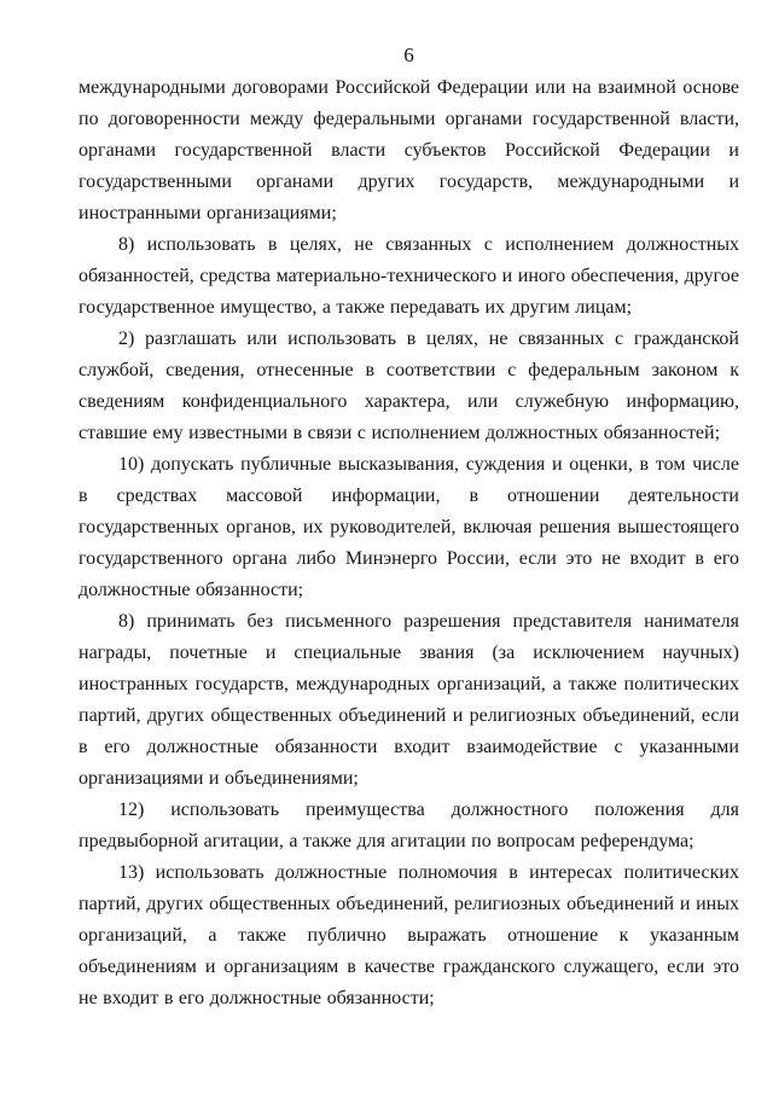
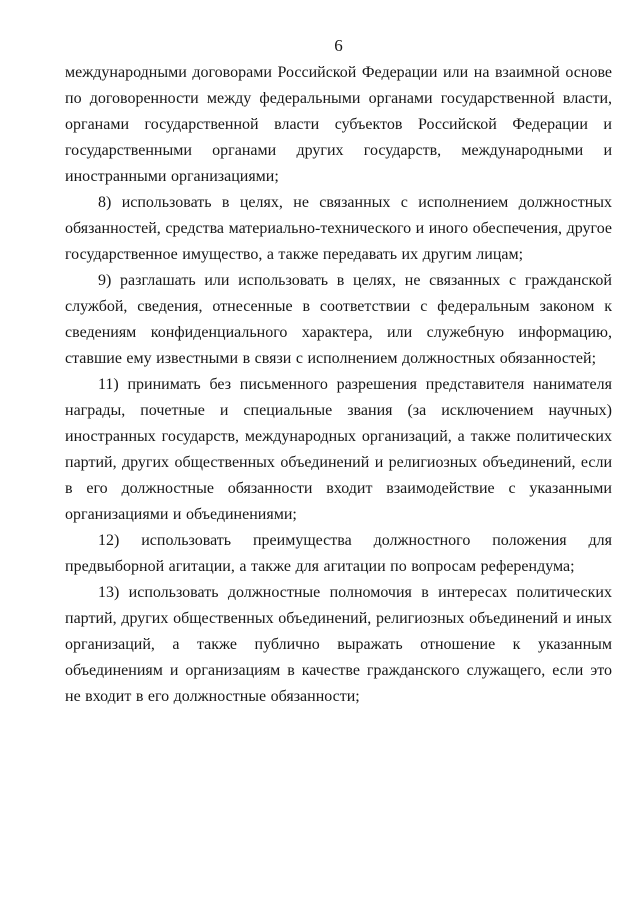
  6
  международными договорами Российской Федерации или на взаимной основе по договоренности между федеральными органами государственной власти, органами государственной власти субъектов Российской Федерации и государственными органами других государств, международными и иностранными организациями;
  8) использовать в целях, не связанных с исполнением должностных обязанностей, средства материально-технического и иного обеспечения, другое государственное имущество, а также передавать их другим лицам;
- 2) разглашать или использовать в целях, не связанных с гражданской службой, сведения, отнесенные в соответствии с федеральным законом к сведениям конфиденциального характера, или служебную информацию, ставшие ему известными в связи с исполнением должностных обязанностей;
+ 9) разглашать или использовать в целях, не связанных с гражданской службой, сведения, отнесенные в соответствии с федеральным законом к сведениям конфиденциального характера, или служебную информацию, ставшие ему известными в связи с исполнением должностных обязанностей;
- 10) допускать публичные высказывания, суждения и оценки, в том числе в средствах массовой информации, в отношении деятельности государственных органов, их руководителей, включая решения вышестоящего государственного органа либо Минэнерго России, если это не входит в его должностные обязанности;
- 8) принимать без письменного разрешения представителя нанимателя награды, почетные и специальные звания (за исключением научных) иностранных государств, международных организаций, а также политических партий, других общественных объединений и религиозных объединений, если в его должностные обязанности входит взаимодействие с указанными организациями и объединениями;
+ 11) принимать без письменного разрешения представителя нанимателя награды, почетные и специальные звания (за исключением научных) иностранных государств, международных организаций, а также политических партий, других общественных объединений и религиозных объединений, если в его должностные обязанности входит взаимодействие с указанными организациями и объединениями;
  12) использовать преимущества должностного положения для предвыборной агитации, а также для агитации по вопросам референдума;
  13) использовать должностные полномочия в интересах политических партий, других общественных объединений, религиозных объединений и иных организаций, а также публично выражать отношение к указанным объединениям и организациям в качестве гражданского служащего, если это не входит в его должностные обязанности;
